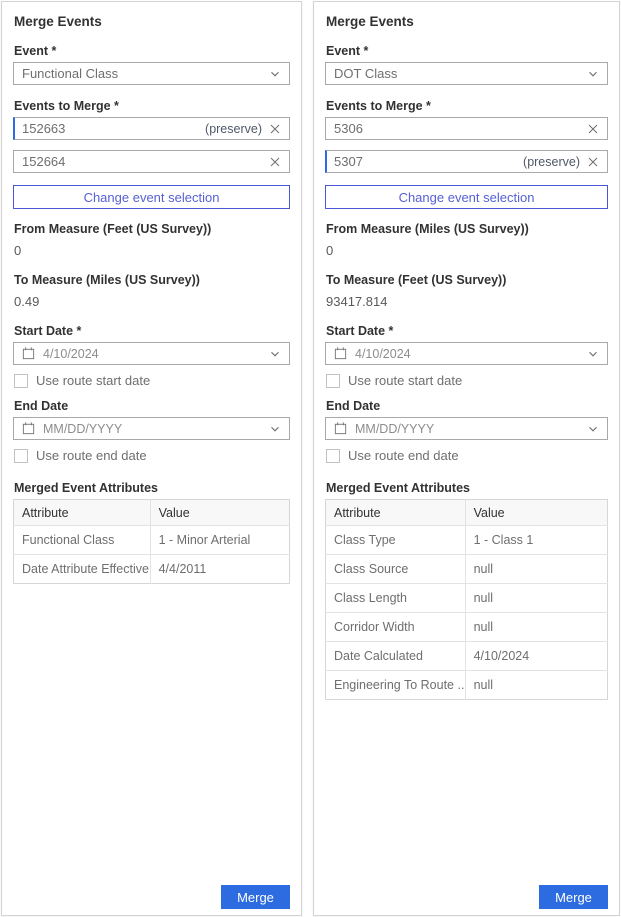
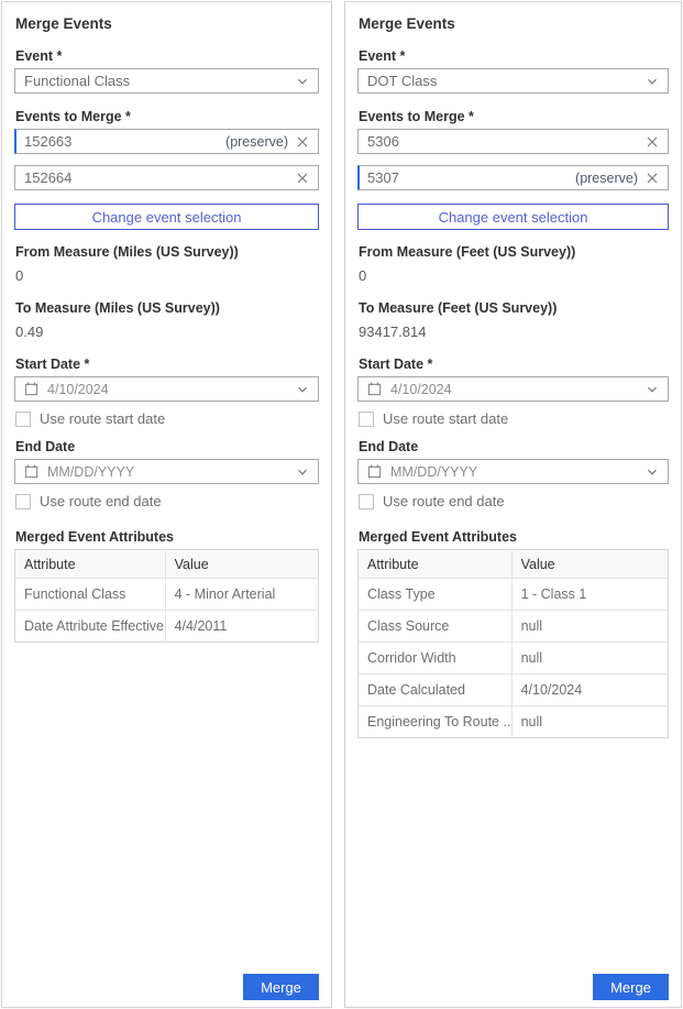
  Merge Events
  Event *
  Functional Class
  Events to Merge *
  152663
  (preserve)
  152664
  Change event selection
- From Measure (Feet (US Survey))
+ From Measure (Miles (US Survey))
  0
  To Measure (Miles (US Survey))
  0.49
  Start Date *
  4/10/2024
  Use route start date
  End Date
  MM/DD/YYYY
  Use route end date
  Merged Event Attributes
  Attribute	Value
- Functional Class	1 - Minor Arterial
+ Functional Class	4 - Minor Arterial
  Date Attribute Effective	4/4/2011
  Merge
  Merge Events
  Event *
  DOT Class
  Events to Merge *
  5306
  5307
  (preserve)
  Change event selection
- From Measure (Miles (US Survey))
+ From Measure (Feet (US Survey))
  0
  To Measure (Feet (US Survey))
  93417.814
  Start Date *
  4/10/2024
  Use route start date
  End Date
  MM/DD/YYYY
  Use route end date
  Merged Event Attributes
  Attribute	Value
  Class Type	1 - Class 1
  Class Source	null
- Class Length	null
  Corridor Width	null
  Date Calculated	4/10/2024
  Engineering To Route ..	null
  Merge
